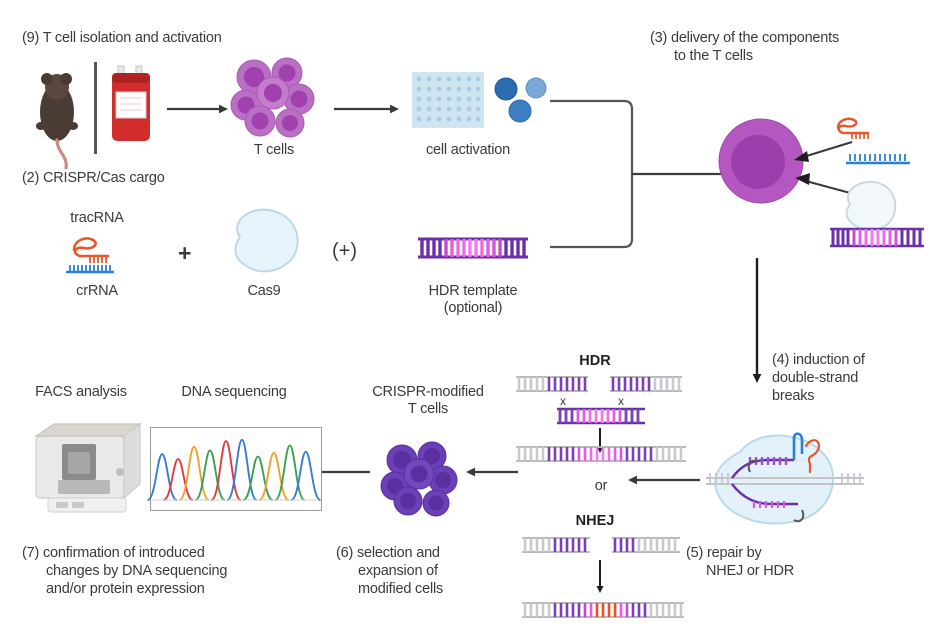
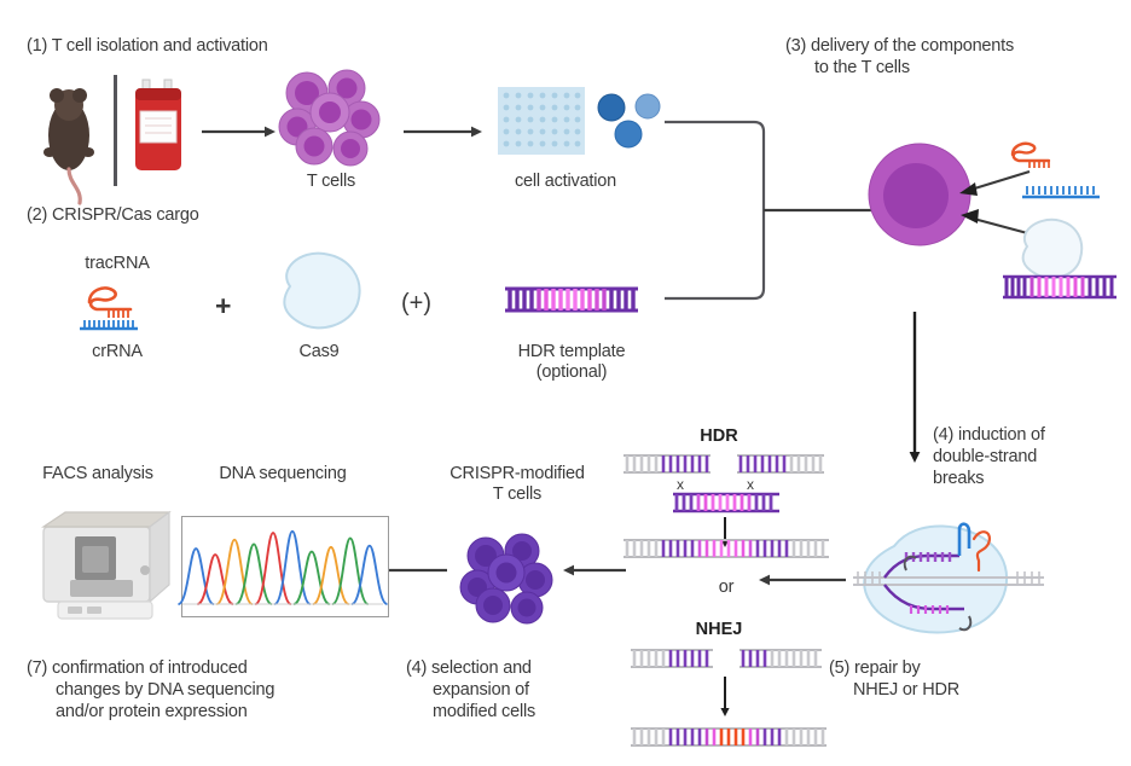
- (9) T cell isolation and activation
+ (1) T cell isolation and activation
  T cells
  cell activation
  (2) CRISPR/Cas cargo
  tracRNA
  crRNA
  +
  Cas9
  (+)
  HDR template
  (optional)
  (3) delivery of the components
  to the T cells
  (4) induction of
  double-strand
  breaks
  (5) repair by
  NHEJ or HDR
  HDR
  x
  x
  or
  NHEJ
  CRISPR-modified
  T cells
- (6) selection and
+ (4) selection and
  expansion of
  modified cells
  FACS analysis
  DNA sequencing
  (7) confirmation of introduced
  changes by DNA sequencing
  and/or protein expression
